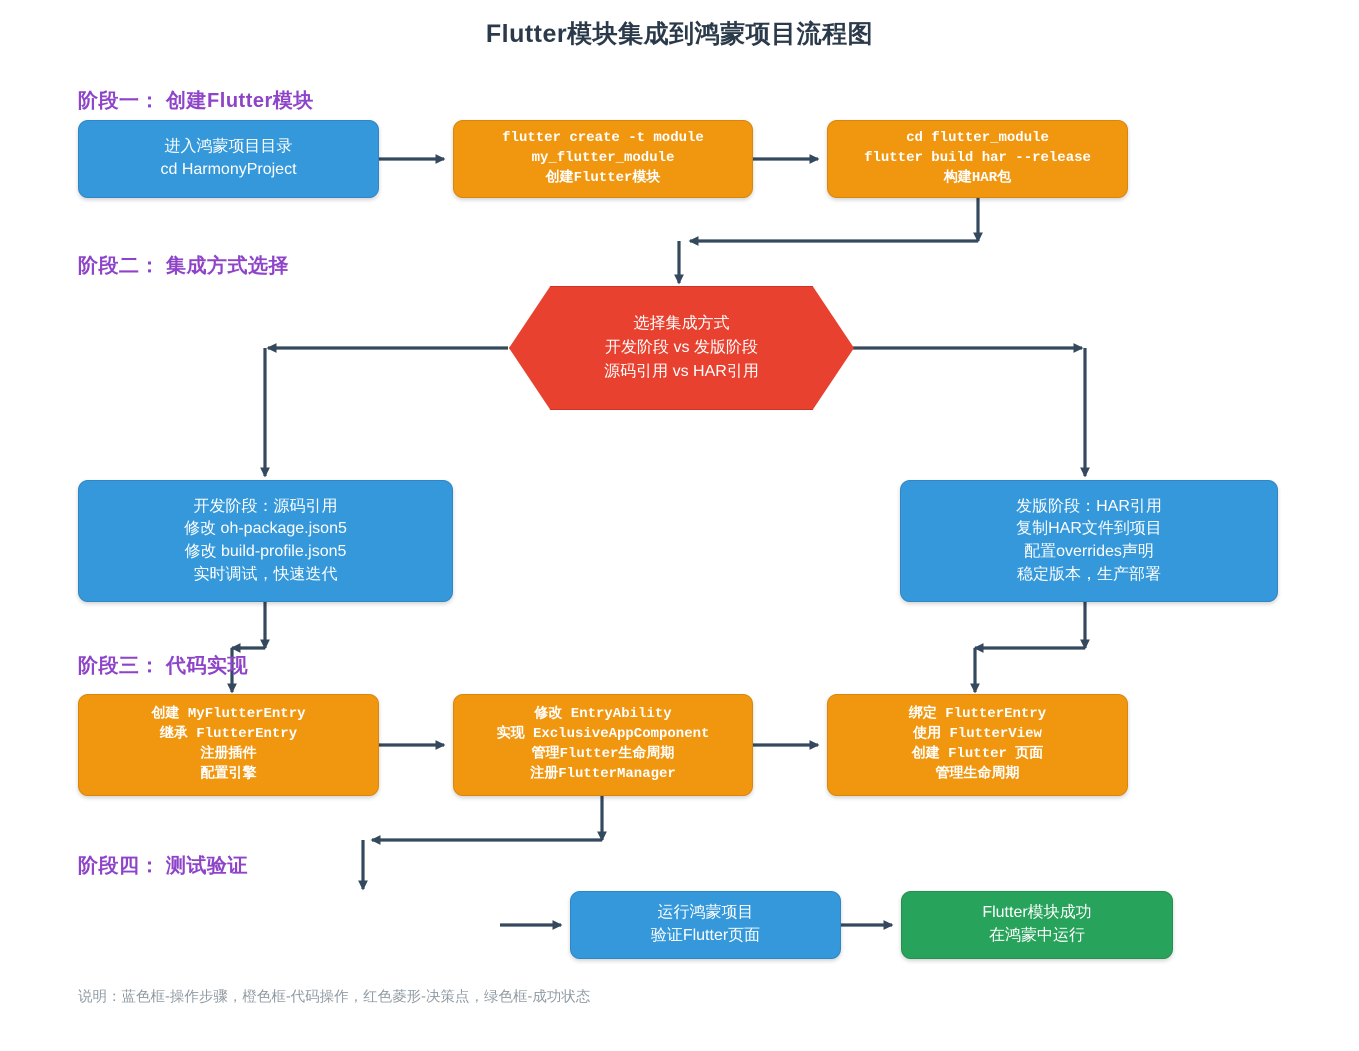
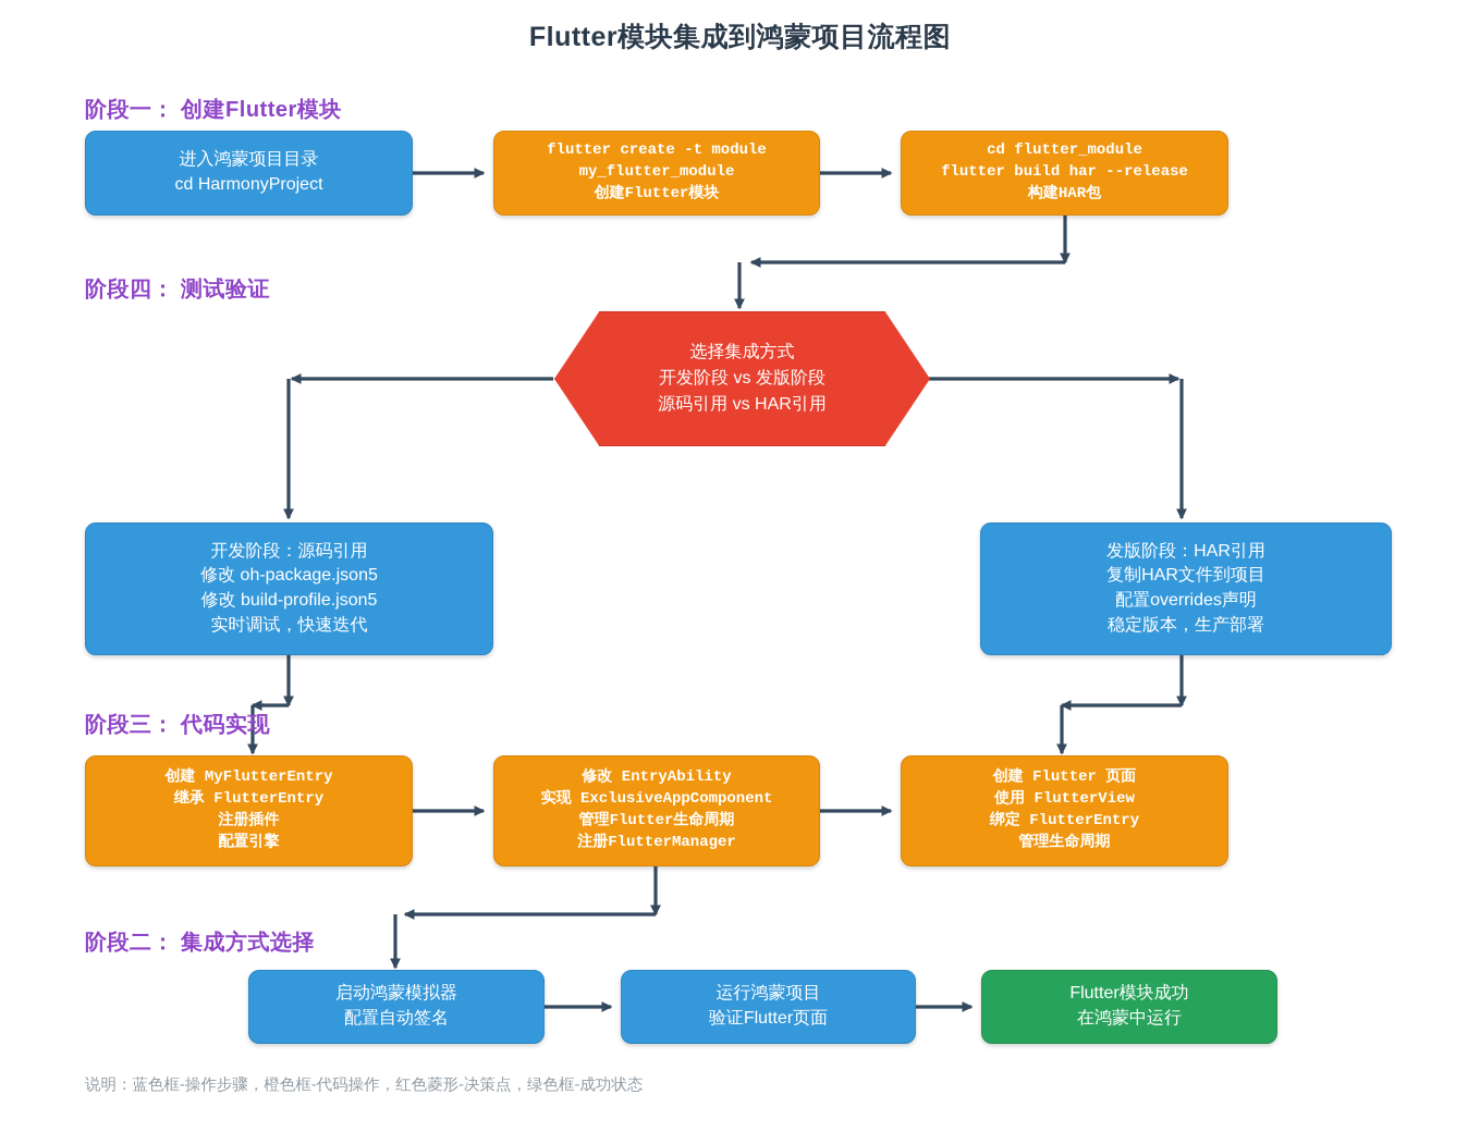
  Flutter模块集成到鸿蒙项目流程图
  阶段一： 创建Flutter模块
- 阶段二： 集成方式选择
+ 阶段四： 测试验证
  阶段三： 代码实现
- 阶段四： 测试验证
+ 阶段二： 集成方式选择
  进入鸿蒙项目目录
  cd HarmonyProject
  flutter create -t module
  my_flutter_module
  创建Flutter模块
  cd flutter_module
  flutter build har --release
  构建HAR包
  选择集成方式
  开发阶段 vs 发版阶段
  源码引用 vs HAR引用
  开发阶段：源码引用
  修改 oh-package.json5
  修改 build-profile.json5
  实时调试，快速迭代
  发版阶段：HAR引用
  复制HAR文件到项目
  配置overrides声明
  稳定版本，生产部署
  创建 MyFlutterEntry
  继承 FlutterEntry
  注册插件
  配置引擎
  修改 EntryAbility
  实现 ExclusiveAppComponent
  管理Flutter生命周期
  注册FlutterManager
- 绑定 FlutterEntry
+ 创建 Flutter 页面
  使用 FlutterView
- 创建 Flutter 页面
+ 绑定 FlutterEntry
  管理生命周期
+ 启动鸿蒙模拟器
+ 配置自动签名
  运行鸿蒙项目
  验证Flutter页面
  Flutter模块成功
  在鸿蒙中运行
  说明：蓝色框-操作步骤，橙色框-代码操作，红色菱形-决策点，绿色框-成功状态
